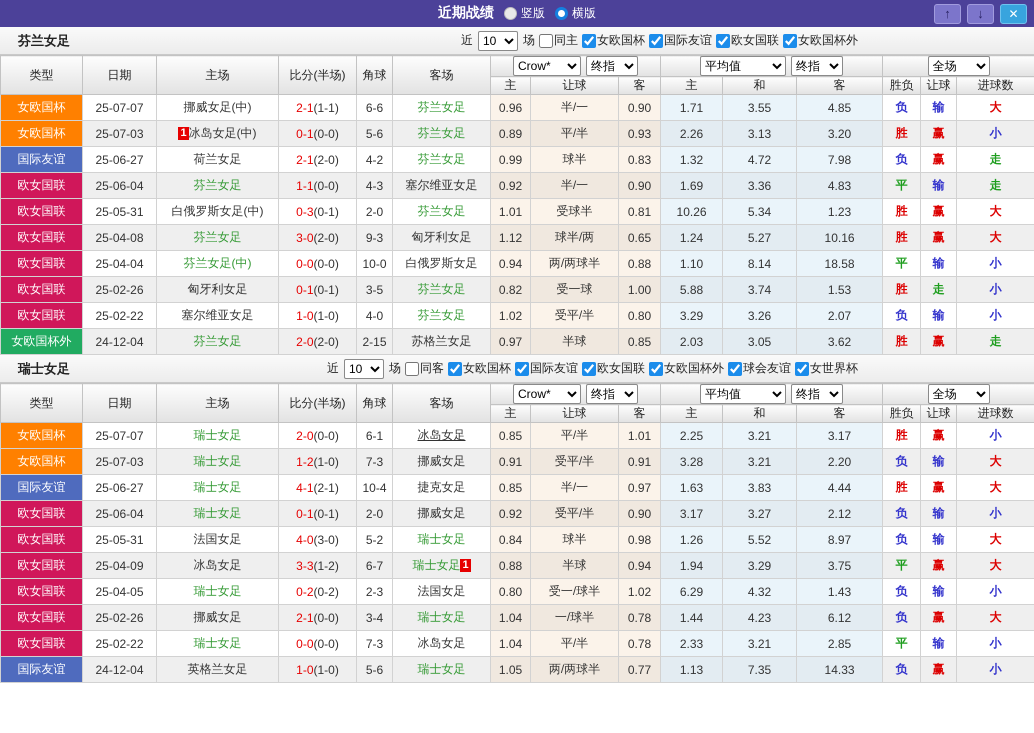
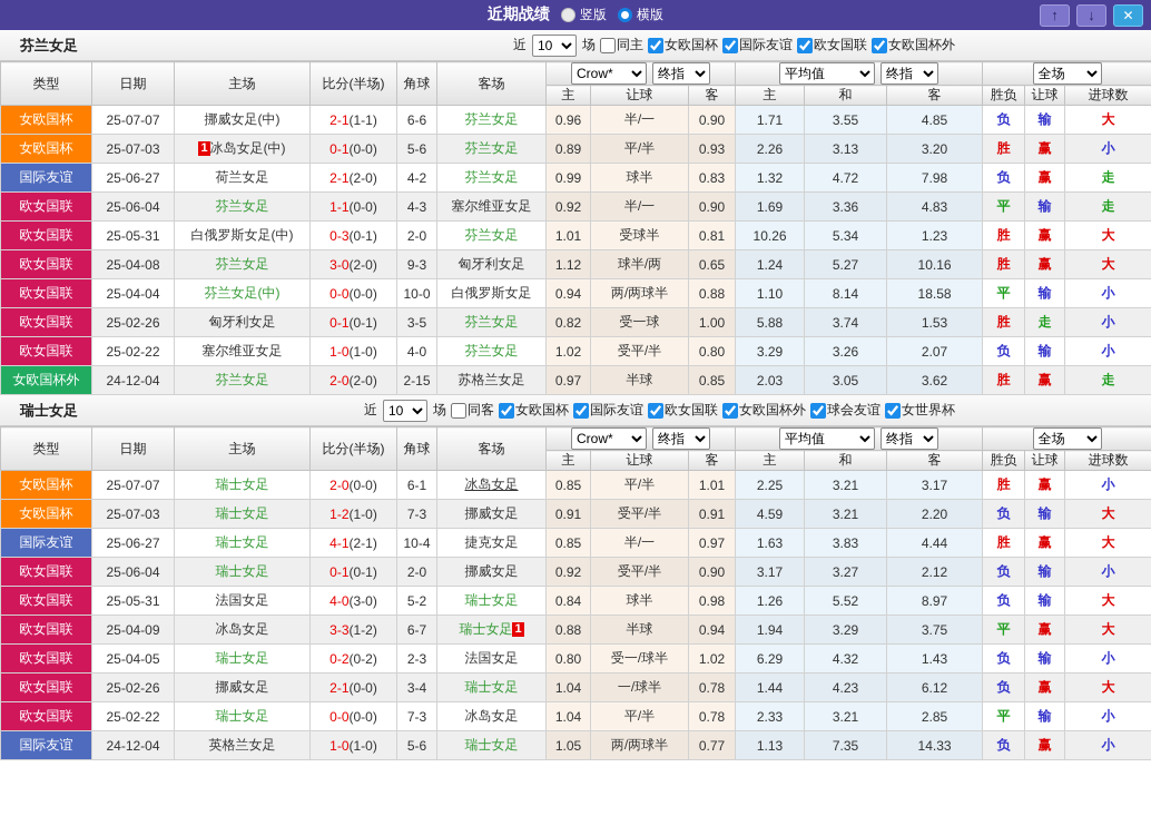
  近期战绩
  竖版
  横版
  ↑
  ↓
  ✕
  芬兰女足
  近
  10
  场
  同主
  女欧国杯
  国际友谊
  欧女国联
  女欧国杯外
  类型	日期	主场	比分(半场)	角球	客场	Crow* 终指	平均值 终指	全场
  主	让球	客	主	和	客	胜负	让球	进球数
  女欧国杯	25-07-07	挪威女足(中)	2-1(1-1)	6-6	芬兰女足	0.96	半/一	0.90	1.71	3.55	4.85	负	输	大
  女欧国杯	25-07-03	1 冰岛女足(中)	0-1(0-0)	5-6	芬兰女足	0.89	平/半	0.93	2.26	3.13	3.20	胜	赢	小
  国际友谊	25-06-27	荷兰女足	2-1(2-0)	4-2	芬兰女足	0.99	球半	0.83	1.32	4.72	7.98	负	赢	走
  欧女国联	25-06-04	芬兰女足	1-1(0-0)	4-3	塞尔维亚女足	0.92	半/一	0.90	1.69	3.36	4.83	平	输	走
  欧女国联	25-05-31	白俄罗斯女足(中)	0-3(0-1)	2-0	芬兰女足	1.01	受球半	0.81	10.26	5.34	1.23	胜	赢	大
  欧女国联	25-04-08	芬兰女足	3-0(2-0)	9-3	匈牙利女足	1.12	球半/两	0.65	1.24	5.27	10.16	胜	赢	大
  欧女国联	25-04-04	芬兰女足(中)	0-0(0-0)	10-0	白俄罗斯女足	0.94	两/两球半	0.88	1.10	8.14	18.58	平	输	小
  欧女国联	25-02-26	匈牙利女足	0-1(0-1)	3-5	芬兰女足	0.82	受一球	1.00	5.88	3.74	1.53	胜	走	小
  欧女国联	25-02-22	塞尔维亚女足	1-0(1-0)	4-0	芬兰女足	1.02	受平/半	0.80	3.29	3.26	2.07	负	输	小
  女欧国杯外	24-12-04	芬兰女足	2-0(2-0)	2-15	苏格兰女足	0.97	半球	0.85	2.03	3.05	3.62	胜	赢	走
  瑞士女足
  近
  10
  场
  同客
  女欧国杯
  国际友谊
  欧女国联
  女欧国杯外
  球会友谊
  女世界杯
  类型	日期	主场	比分(半场)	角球	客场	Crow* 终指	平均值 终指	全场
  主	让球	客	主	和	客	胜负	让球	进球数
  女欧国杯	25-07-07	瑞士女足	2-0(0-0)	6-1	冰岛女足	0.85	平/半	1.01	2.25	3.21	3.17	胜	赢	小
- 女欧国杯	25-07-03	瑞士女足	1-2(1-0)	7-3	挪威女足	0.91	受平/半	0.91	3.28	3.21	2.20	负	输	大
+ 女欧国杯	25-07-03	瑞士女足	1-2(1-0)	7-3	挪威女足	0.91	受平/半	0.91	4.59	3.21	2.20	负	输	大
  国际友谊	25-06-27	瑞士女足	4-1(2-1)	10-4	捷克女足	0.85	半/一	0.97	1.63	3.83	4.44	胜	赢	大
  欧女国联	25-06-04	瑞士女足	0-1(0-1)	2-0	挪威女足	0.92	受平/半	0.90	3.17	3.27	2.12	负	输	小
  欧女国联	25-05-31	法国女足	4-0(3-0)	5-2	瑞士女足	0.84	球半	0.98	1.26	5.52	8.97	负	输	大
  欧女国联	25-04-09	冰岛女足	3-3(1-2)	6-7	瑞士女足 1	0.88	半球	0.94	1.94	3.29	3.75	平	赢	大
  欧女国联	25-04-05	瑞士女足	0-2(0-2)	2-3	法国女足	0.80	受一/球半	1.02	6.29	4.32	1.43	负	输	小
  欧女国联	25-02-26	挪威女足	2-1(0-0)	3-4	瑞士女足	1.04	一/球半	0.78	1.44	4.23	6.12	负	赢	大
  欧女国联	25-02-22	瑞士女足	0-0(0-0)	7-3	冰岛女足	1.04	平/半	0.78	2.33	3.21	2.85	平	输	小
  国际友谊	24-12-04	英格兰女足	1-0(1-0)	5-6	瑞士女足	1.05	两/两球半	0.77	1.13	7.35	14.33	负	赢	小
